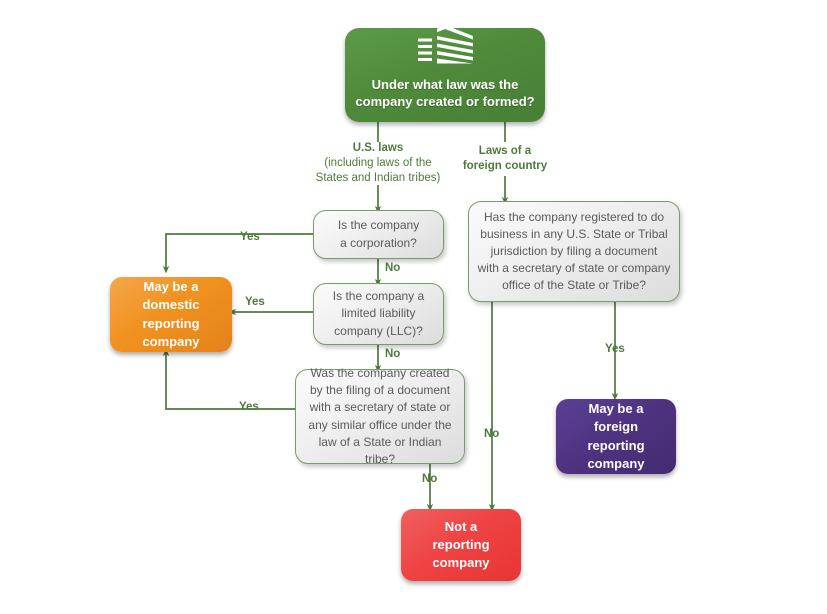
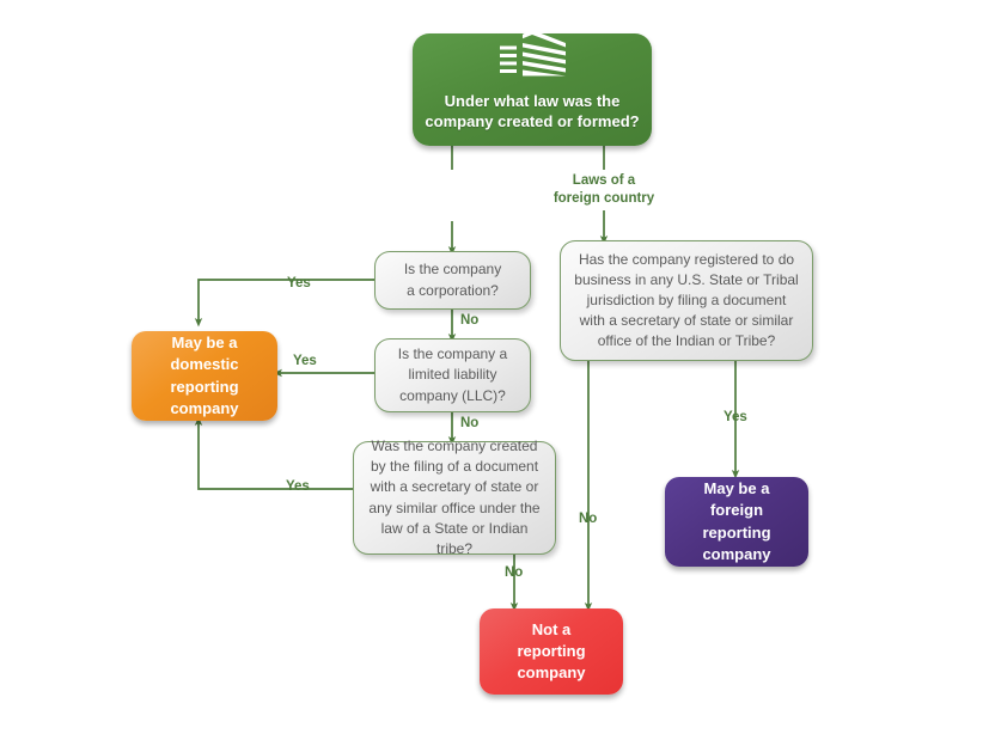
  Under what law was the
  company created or formed?
- U.S. laws
- (including laws of the
- States and Indian tribes)
  Laws of a
  foreign country
  Is the company
  a corporation?
  Is the company a
  limited liability
  company (LLC)?
  Was the company created
  by the filing of a document
  with a secretary of state or
  any similar office under the
  law of a State or Indian tribe?
  Has the company registered to do
  business in any U.S. State or Tribal
  jurisdiction by filing a document
- with a secretary of state or company
+ with a secretary of state or similar
- office of the State or Tribe?
+ office of the Indian or Tribe?
  May be a
  domestic
  reporting
  company
  May be a
  foreign
  reporting
  company
  Not a
  reporting
  company
  Yes
  No
  Yes
  No
  Yes
  No
  Yes
  No
